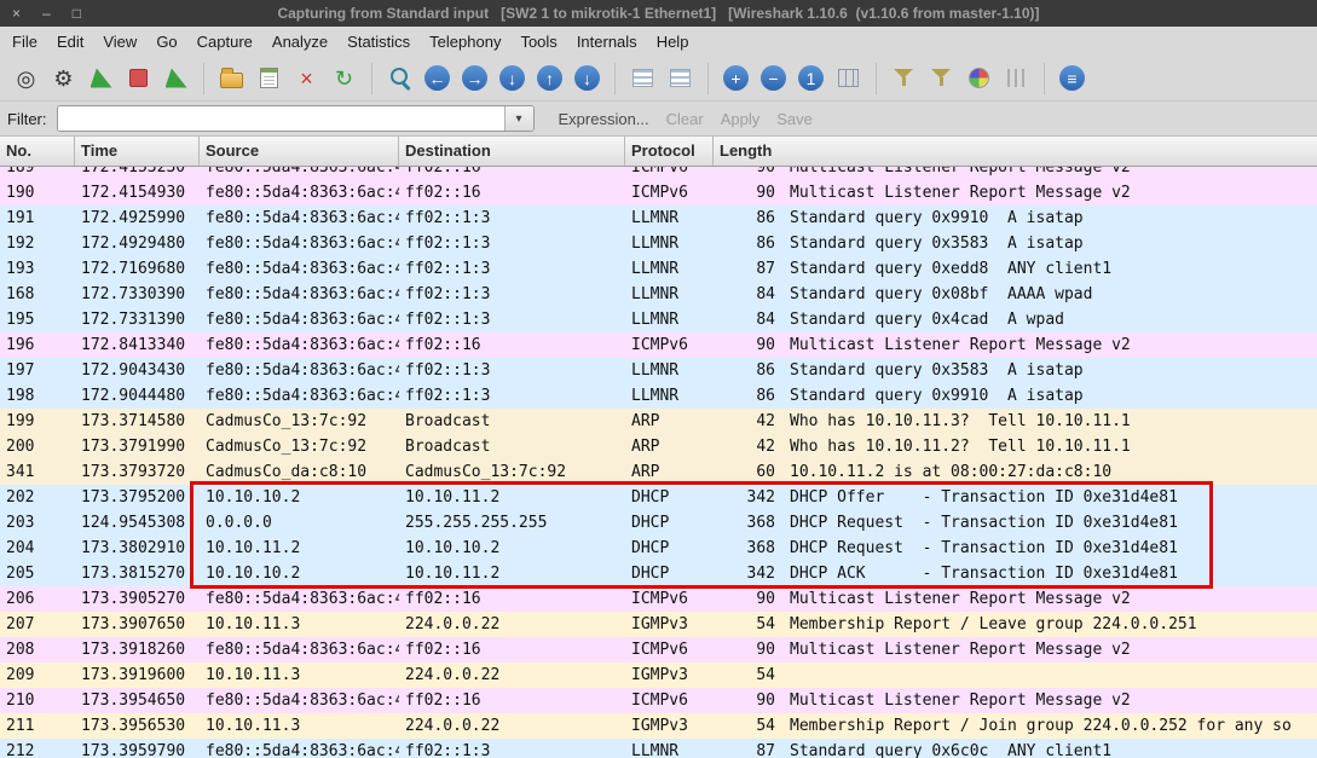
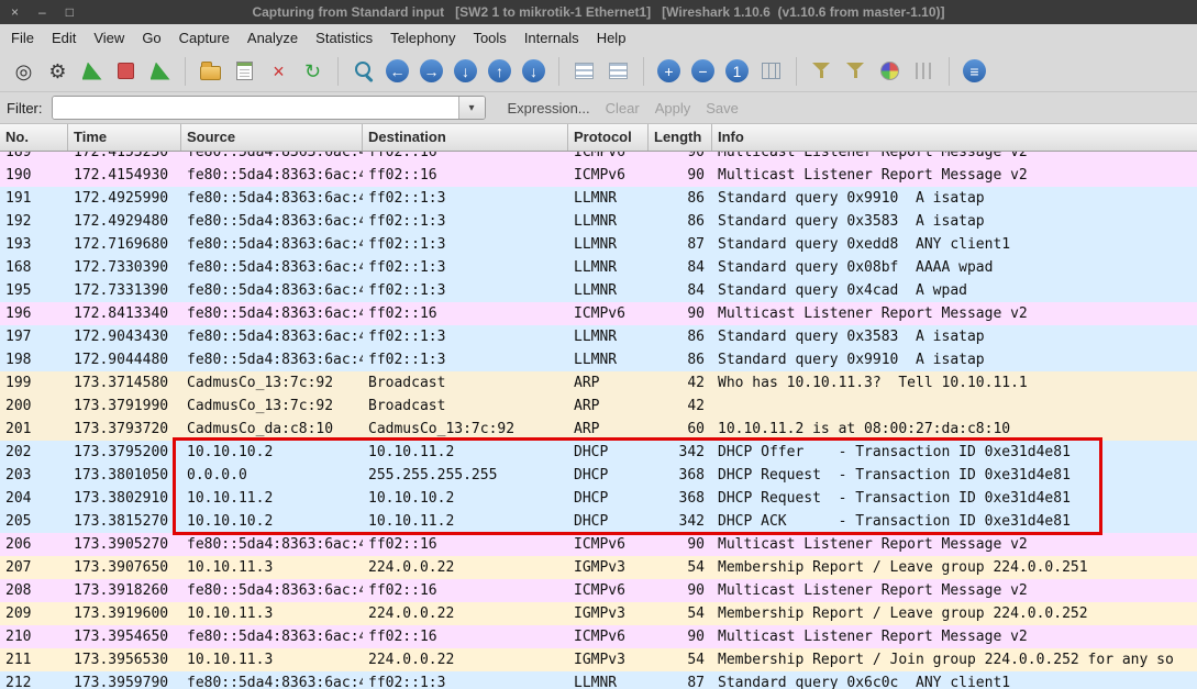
  ×
  –
  □
  Capturing from Standard input [SW2 1 to mikrotik-1 Ethernet1] [Wireshark 1.10.6 (v1.10.6 from master-1.10)]
  File
  Edit
  View
  Go
  Capture
  Analyze
  Statistics
  Telephony
  Tools
  Internals
  Help
  ◎
  ⚙
  ×
  ↻
  ←
  →
  ↓
  ↑
  ↓
  +
  −
  1
  ≡
  Filter:
  ▾
  Expression...
  Clear
  Apply
  Save
  No.
  Time
  Source
  Destination
  Protocol
  Length
+ Info
  189
  172.4153230
  fe80::5da4:8363:6ac:
  ff02::16
  ICMPv6
  90
  Multicast Listener Report Message v2
  190
  172.4154930
  fe80::5da4:8363:6ac:
  ff02::16
  ICMPv6
  90
  Multicast Listener Report Message v2
  191
  172.4925990
  fe80::5da4:8363:6ac:
  ff02::1:3
  LLMNR
  86
  Standard query 0x9910 A isatap
  192
  172.4929480
  fe80::5da4:8363:6ac:
  ff02::1:3
  LLMNR
  86
  Standard query 0x3583 A isatap
  193
  172.7169680
  fe80::5da4:8363:6ac:
  ff02::1:3
  LLMNR
  87
  Standard query 0xedd8 ANY client1
  168
  172.7330390
  fe80::5da4:8363:6ac:
  ff02::1:3
  LLMNR
  84
  Standard query 0x08bf AAAA wpad
  195
  172.7331390
  fe80::5da4:8363:6ac:
  ff02::1:3
  LLMNR
  84
  Standard query 0x4cad A wpad
  196
  172.8413340
  fe80::5da4:8363:6ac:
  ff02::16
  ICMPv6
  90
  Multicast Listener Report Message v2
  197
  172.9043430
  fe80::5da4:8363:6ac:
  ff02::1:3
  LLMNR
  86
  Standard query 0x3583 A isatap
  198
  172.9044480
  fe80::5da4:8363:6ac:
  ff02::1:3
  LLMNR
  86
  Standard query 0x9910 A isatap
  199
  173.3714580
  CadmusCo_13:7c:92
  Broadcast
  ARP
  42
  Who has 10.10.11.3? Tell 10.10.11.1
  200
  173.3791990
  CadmusCo_13:7c:92
  Broadcast
  ARP
  42
- Who has 10.10.11.2? Tell 10.10.11.1
- 341
+ 201
  173.3793720
  CadmusCo_da:c8:10
  CadmusCo_13:7c:92
  ARP
  60
  10.10.11.2 is at 08:00:27:da:c8:10
  202
  173.3795200
  10.10.10.2
  10.10.11.2
  DHCP
  342
  DHCP Offer - Transaction ID 0xe31d4e81
  203
- 124.9545308
+ 173.3801050
  0.0.0.0
  255.255.255.255
  DHCP
  368
  DHCP Request - Transaction ID 0xe31d4e81
  204
  173.3802910
  10.10.11.2
  10.10.10.2
  DHCP
  368
  DHCP Request - Transaction ID 0xe31d4e81
  205
  173.3815270
  10.10.10.2
  10.10.11.2
  DHCP
  342
  DHCP ACK - Transaction ID 0xe31d4e81
  206
  173.3905270
  fe80::5da4:8363:6ac:
  ff02::16
  ICMPv6
  90
  Multicast Listener Report Message v2
  207
  173.3907650
  10.10.11.3
  224.0.0.22
  IGMPv3
  54
  Membership Report / Leave group 224.0.0.251
  208
  173.3918260
  fe80::5da4:8363:6ac:
  ff02::16
  ICMPv6
  90
  Multicast Listener Report Message v2
  209
  173.3919600
  10.10.11.3
  224.0.0.22
  IGMPv3
  54
+ Membership Report / Leave group 224.0.0.252
  210
  173.3954650
  fe80::5da4:8363:6ac:
  ff02::16
  ICMPv6
  90
  Multicast Listener Report Message v2
  211
  173.3956530
  10.10.11.3
  224.0.0.22
  IGMPv3
  54
  Membership Report / Join group 224.0.0.252 for any so
  212
  173.3959790
  fe80::5da4:8363:6ac:
  ff02::1:3
  LLMNR
  87
  Standard query 0x6c0c ANY client1
